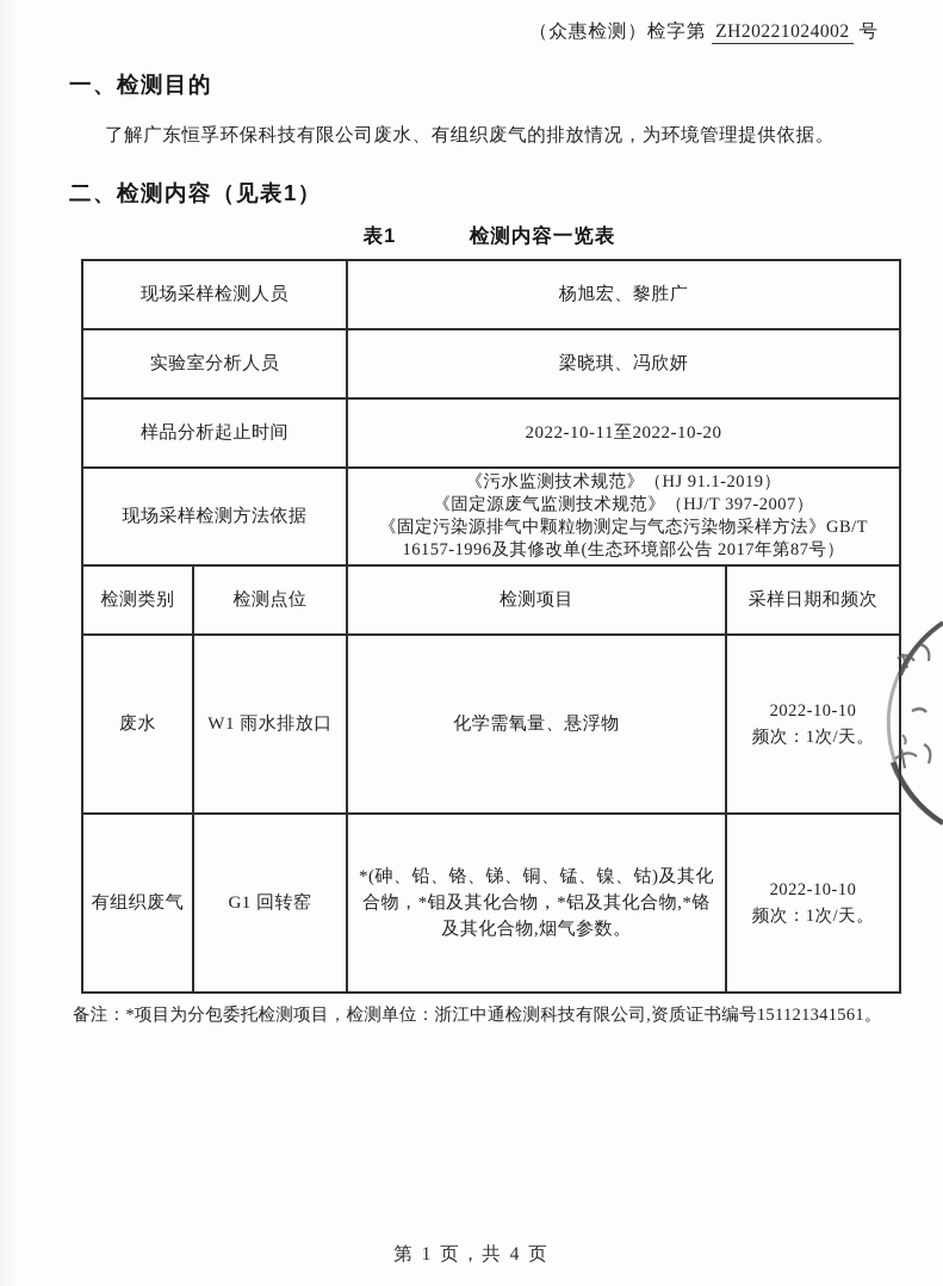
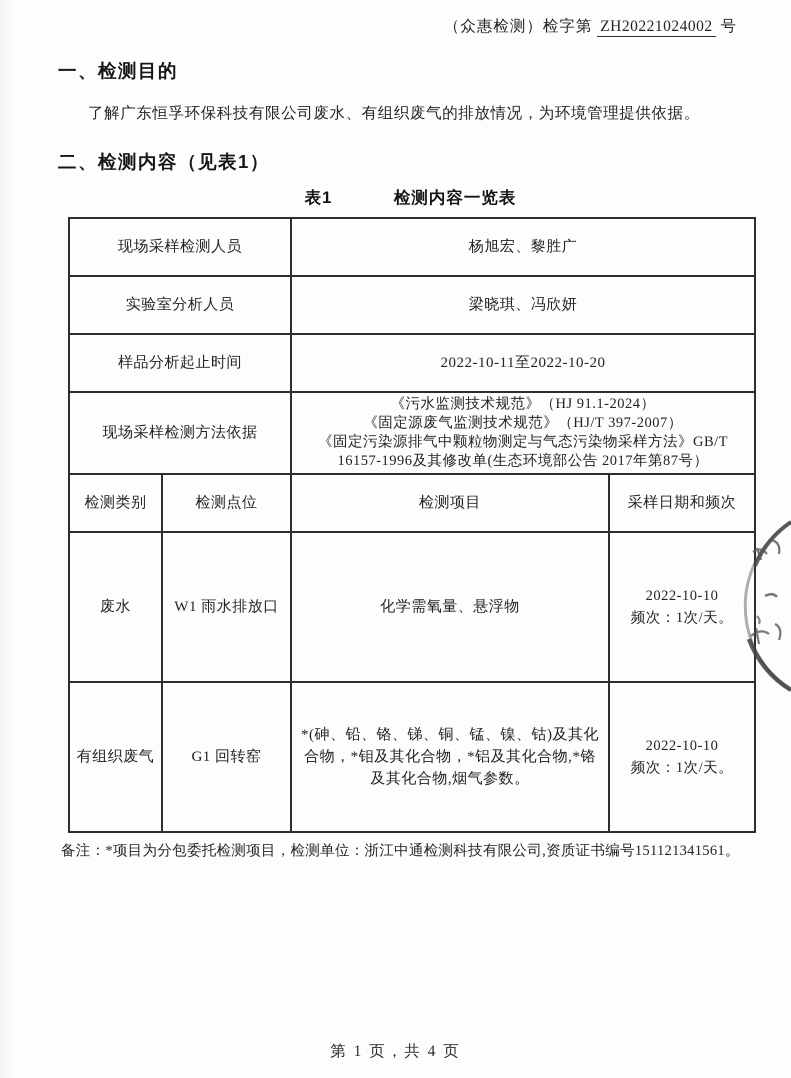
  （众惠检测）检字第 ZH20221024002 号
  一、检测目的
  了解广东恒孚环保科技有限公司废水、有组织废气的排放情况，为环境管理提供依据。
  二、检测内容（见表1）
  表1 检测内容一览表
  现场采样检测人员	杨旭宏、黎胜广
  实验室分析人员	梁晓琪、冯欣妍
  样品分析起止时间	2022-10-11至2022-10-20
- 现场采样检测方法依据	《污水监测技术规范》（HJ 91.1-2019） 《固定源废气监测技术规范》（HJ/T 397-2007） 《固定污染源排气中颗粒物测定与气态污染物采样方法》GB/T 16157-1996及其修改单(生态环境部公告 2017年第87号）
+ 现场采样检测方法依据	《污水监测技术规范》（HJ 91.1-2024） 《固定源废气监测技术规范》（HJ/T 397-2007） 《固定污染源排气中颗粒物测定与气态污染物采样方法》GB/T 16157-1996及其修改单(生态环境部公告 2017年第87号）
  检测类别	检测点位	检测项目	采样日期和频次
  废水	W1 雨水排放口	化学需氧量、悬浮物	2022-10-10 频次：1次/天。
  有组织废气	G1 回转窑	*(砷、铅、铬、锑、铜、锰、镍、钴)及其化合物，*钼及其化合物，*铝及其化合物,*铬及其化合物,烟气参数。	2022-10-10 频次：1次/天。
  备注：*项目为分包委托检测项目，检测单位：浙江中通检测科技有限公司,资质证书编号151121341561。
  第 1 页，共 4 页
